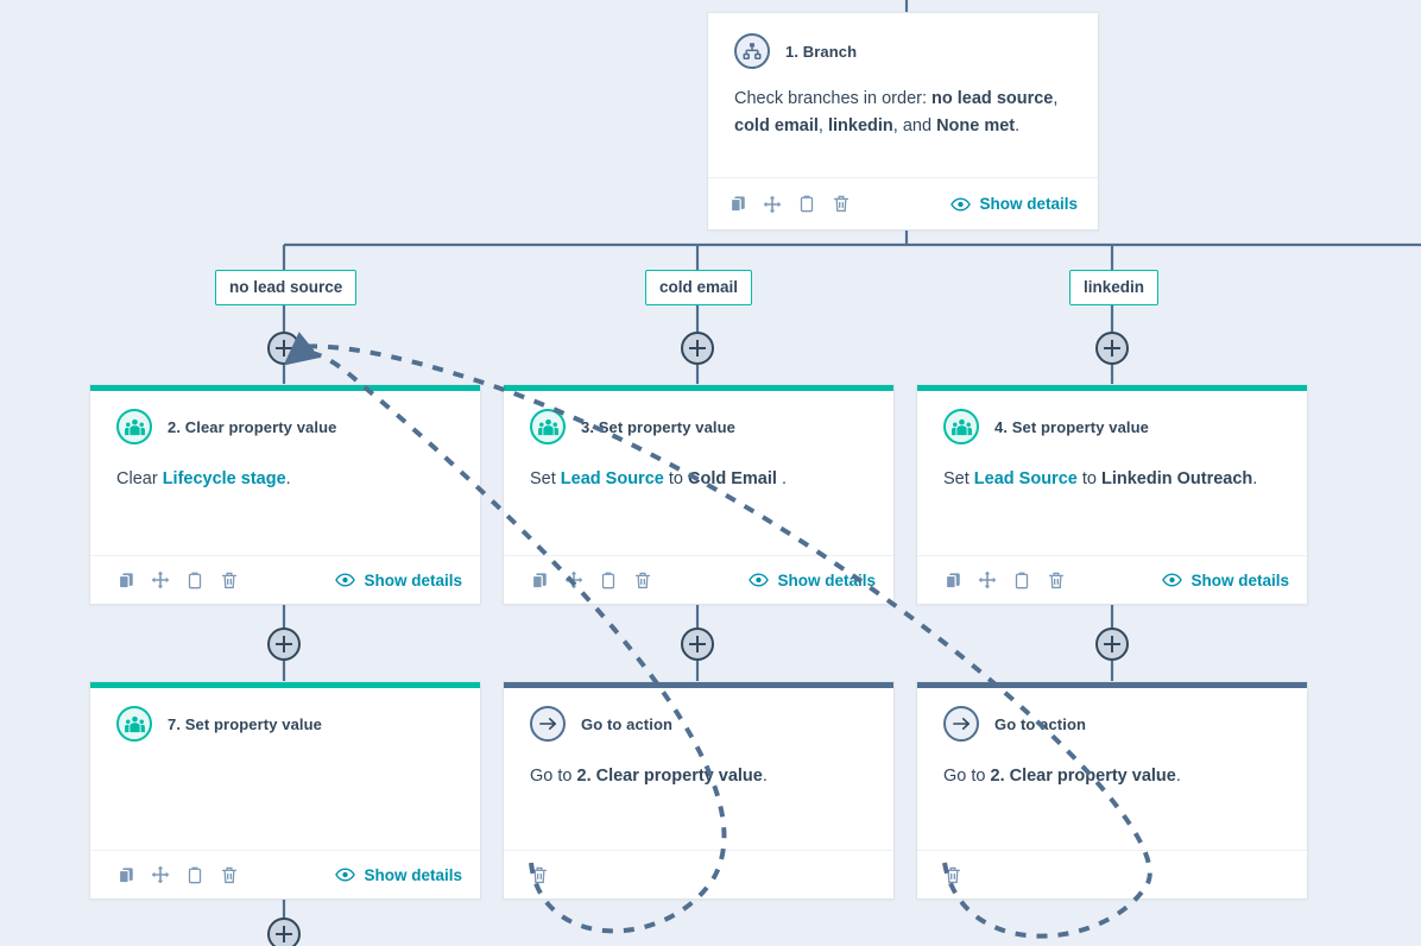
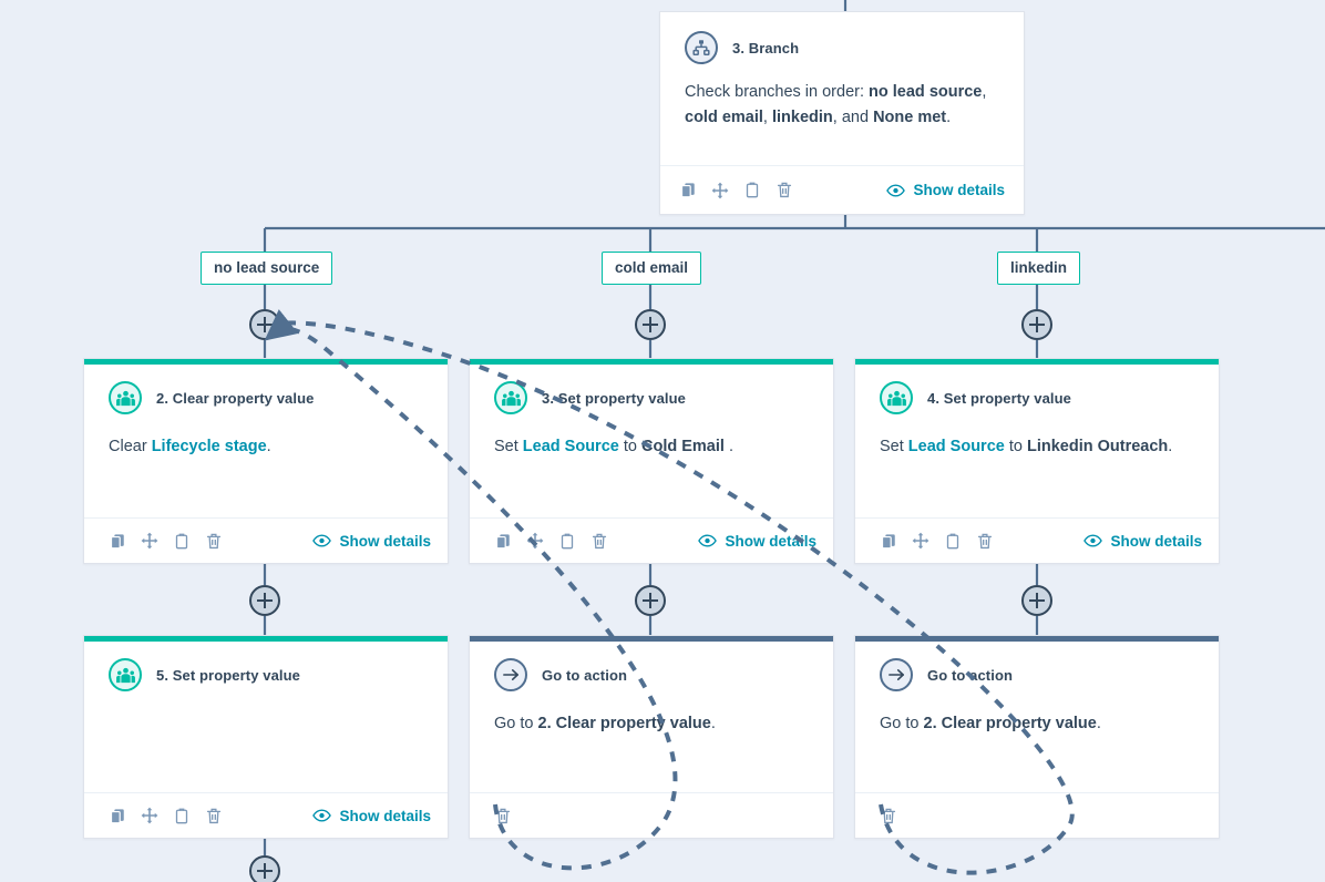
- 1. Branch
+ 3. Branch
  Check branches in order: no lead source, cold email, linkedin, and None met.
  Show details
  no lead source
  cold email
  linkedin
  2. Clear property value
  Clear Lifecycle stage.
  Show details
  3. Set property value
  Set Lead Source to old Email .
  Show detals
  4. Set property value
  Set Lead Source to Linkedin Outreach.
  Show details
- 7. Set property value
+ 5. Set property value
  Show details
  Go to action
  Go to 2. Clear propert value.
  Go to action
  Go to 2. Clear property value.
